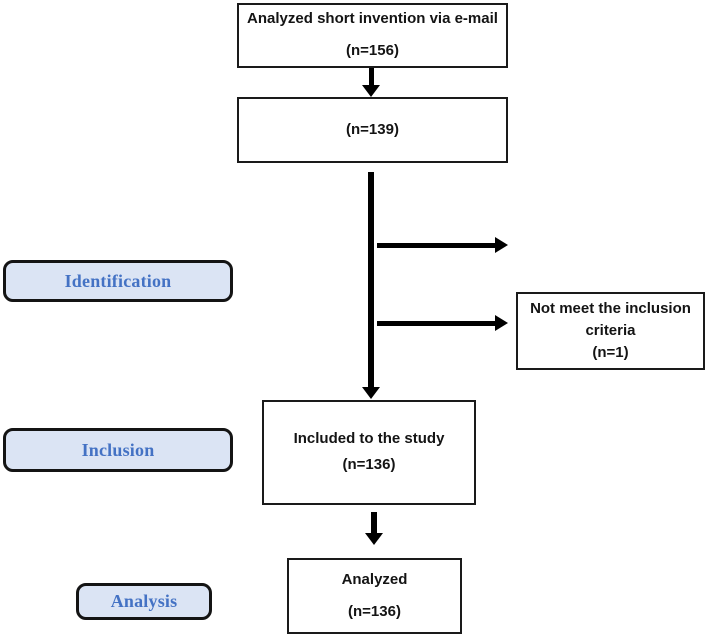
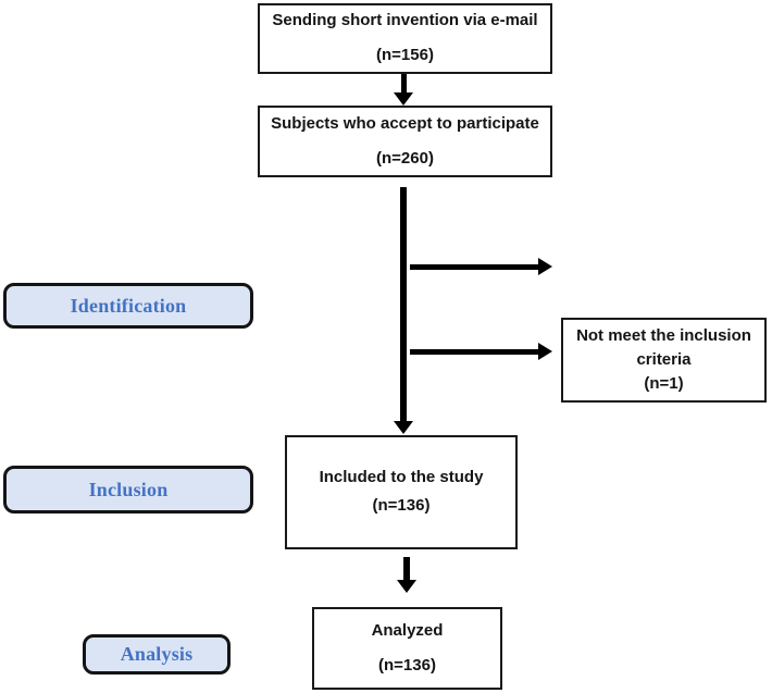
- Analyzed short invention via e-mail
+ Sending short invention via e-mail
  (n=156)
+ Subjects who accept to participate
- (n=139)
+ (n=260)
  Not meet the inclusion
  criteria
  (n=1)
  Identification
  Inclusion
  Analysis
  Included to the study
  (n=136)
  Analyzed
  (n=136)
